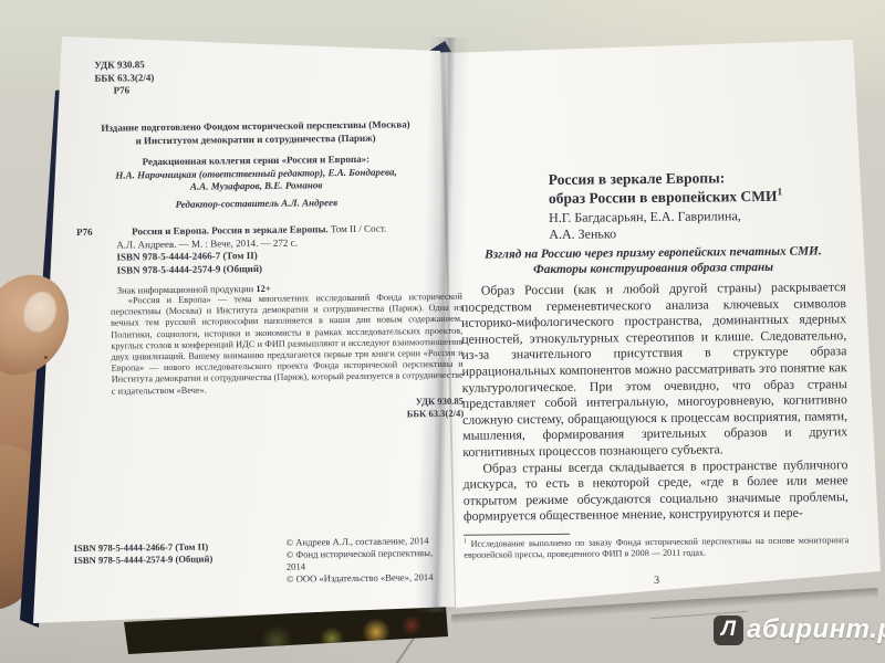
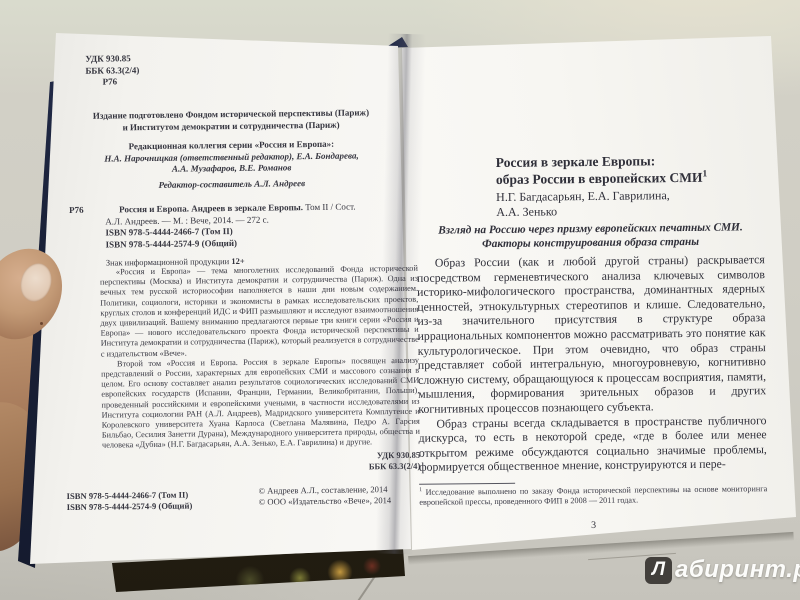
  УДК 930.85
  ББК 63.3(2/4)
  Р76
- Издание подготовлено Фондом исторической перспективы (Москва)
+ Издание подготовлено Фондом исторической перспективы (Париж)
  и Институтом демократии и сотрудничества (Париж)
  Редакционная коллегия серии «Россия и Европа»:
  Н.А. Нарочницкая (ответственный редактор), Е.А. Бондарева,
  А.А. Музафаров, В.Е. Романов
  Редактор-составитель А.Л. Андреев
  Р76
- Россия и Европа. Россия в зеркале Европы. Том II / Сост.
+ Россия и Европа. Андреев в зеркале Европы. Том II / Сост.
  А.Л. Андреев. — М. : Вече, 2014. — 272 с.
  ISBN 978-5-4444-2466-7 (Том II)
  ISBN 978-5-4444-2574-9 (Общий)
  Знак информационной продукции 12+
  «Россия и Европа» — тема многолетних исследований Фонда исторической перспективы (Москва) и Института демократии и сотрудничества (Париж). Одна из вечных тем русской историософии наполняется в наши дни новым содержанием. Политики, социологи, историки и экономисты в рамках исследовательских проектов, круглых столов и конференций ИДС и ФИП размышляют и исследуют взаимоотношения двух цивилизаций. Вашему вниманию предлагаются первые три книги серии «Россия и Европа» — нового исследовательского проекта Фонда исторической перспективы и Института демократии и сотрудничества (Париж), который реализуется в сотрудничестве с издательством «Вече».
+ Второй том «Россия и Европа. Россия в зеркале Европы» посвящен анализу представлений о России, характерных для европейских СМИ и массового сознания в целом. Его основу составляет анализ результатов социологических исследований СМИ европейских государств (Испании, Франции, Германии, Великобритании, Польши), проведенный российскими и европейскими учеными, в частности исследователями из Института социологии РАН (А.Л. Андреев), Мадридского университета Комплутенсе и Королевского университета Хуана Карлоса (Светлана Малявина, Педро А. Гарсия Бильбао, Сесилия Занетти Дурана), Международного университета природы, общества и человека «Дубна» (Н.Г. Багдасарьян, А.А. Зенько, Е.А. Гаврилина) и другие.
  УДК 930.85
  ББК 63.3(2/4)
  ISBN 978-5-4444-2466-7 (Том II)
  ISBN 978-5-4444-2574-9 (Общий)
  © Андреев А.Л., составление, 2014
- © Фонд исторической перспективы, 2014
  © ООО «Издательство «Вече», 2014
  Россия в зеркале Европы:
  образ России в европейских СМИ1
  Н.Г. Багдасарьян, Е.А. Гаврилина,
  А.А. Зенько
  Взгляд на Россию через призму европейских печатных СМИ.
  Факторы конструирования образа страны
  Образ России (как и любой другой страны) раскрывается посредством герменевтического анализа ключевых символов историко-мифологического пространства, доминантных ядерных ценностей, этнокультурных стереотипов и клише. Следовательно, из-за значительного присутствия в структуре образа иррациональных компонентов можно рассматривать это понятие как культурологическое. При этом очевидно, что образ страны представляет собой интегральную, многоуровневую, когнитивно сложную систему, обращающуюся к процессам восприятия, памяти, мышления, формирования зрительных образов и других когнитивных процессов познающего субъекта.
  Образ страны всегда складывается в пространстве публичного дискурса, то есть в некоторой среде, «где в более или менее открытом режиме обсуждаются социально значимые проблемы, формируется общественное мнение, конструируются и пере-
  Исследование выполнено по заказу Фонда исторической перспективы на основе мониторинга европейской прессы, проведенного ФИП в 2008 — 2011 годах.
  3
  Л
  абиринт.
